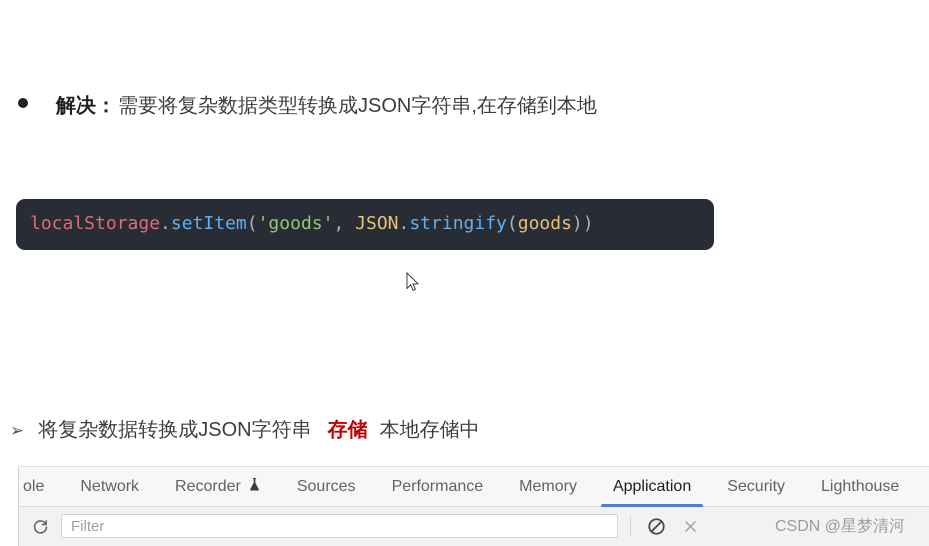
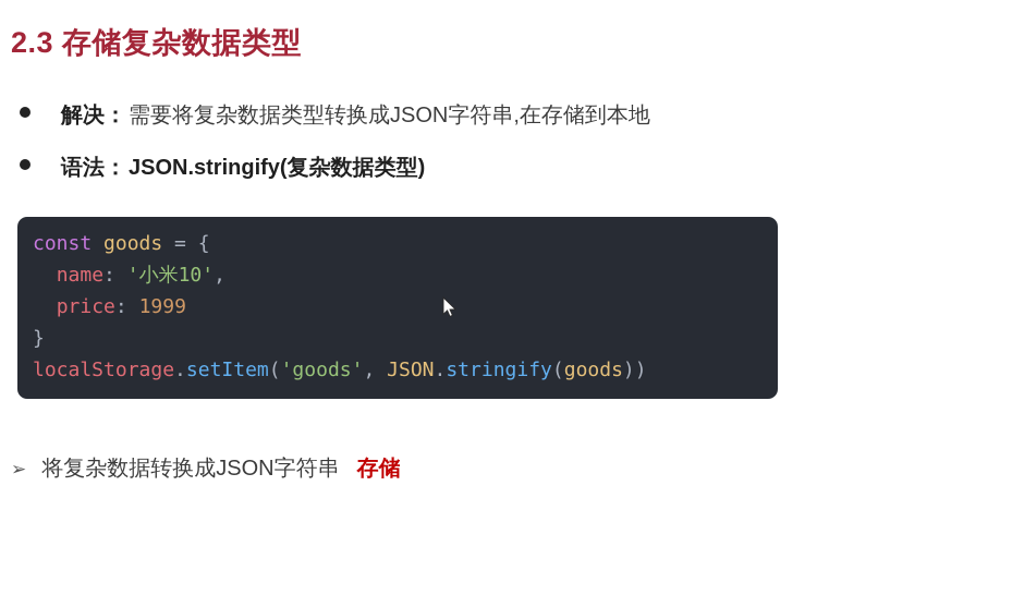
+ 2.3 存储复杂数据类型
  解决：
  需要将复杂数据类型转换成JSON字符串,在存储到本地
+ 语法：
+ JSON.stringify(复杂数据类型)
+ const goods = {
+ name: '小米10',
+ price: 1999
+ }
  localStorage.setItem('goods', JSON.stringify(goods))
  ➢
  将复杂数据转换成JSON字符串
  存储
- 本地存储中
- ole
- Network
- Recorder
- Sources
- Performance
- Memory
- Application
- Security
- Lighthouse
- Filter
- CSDN @星梦清河
